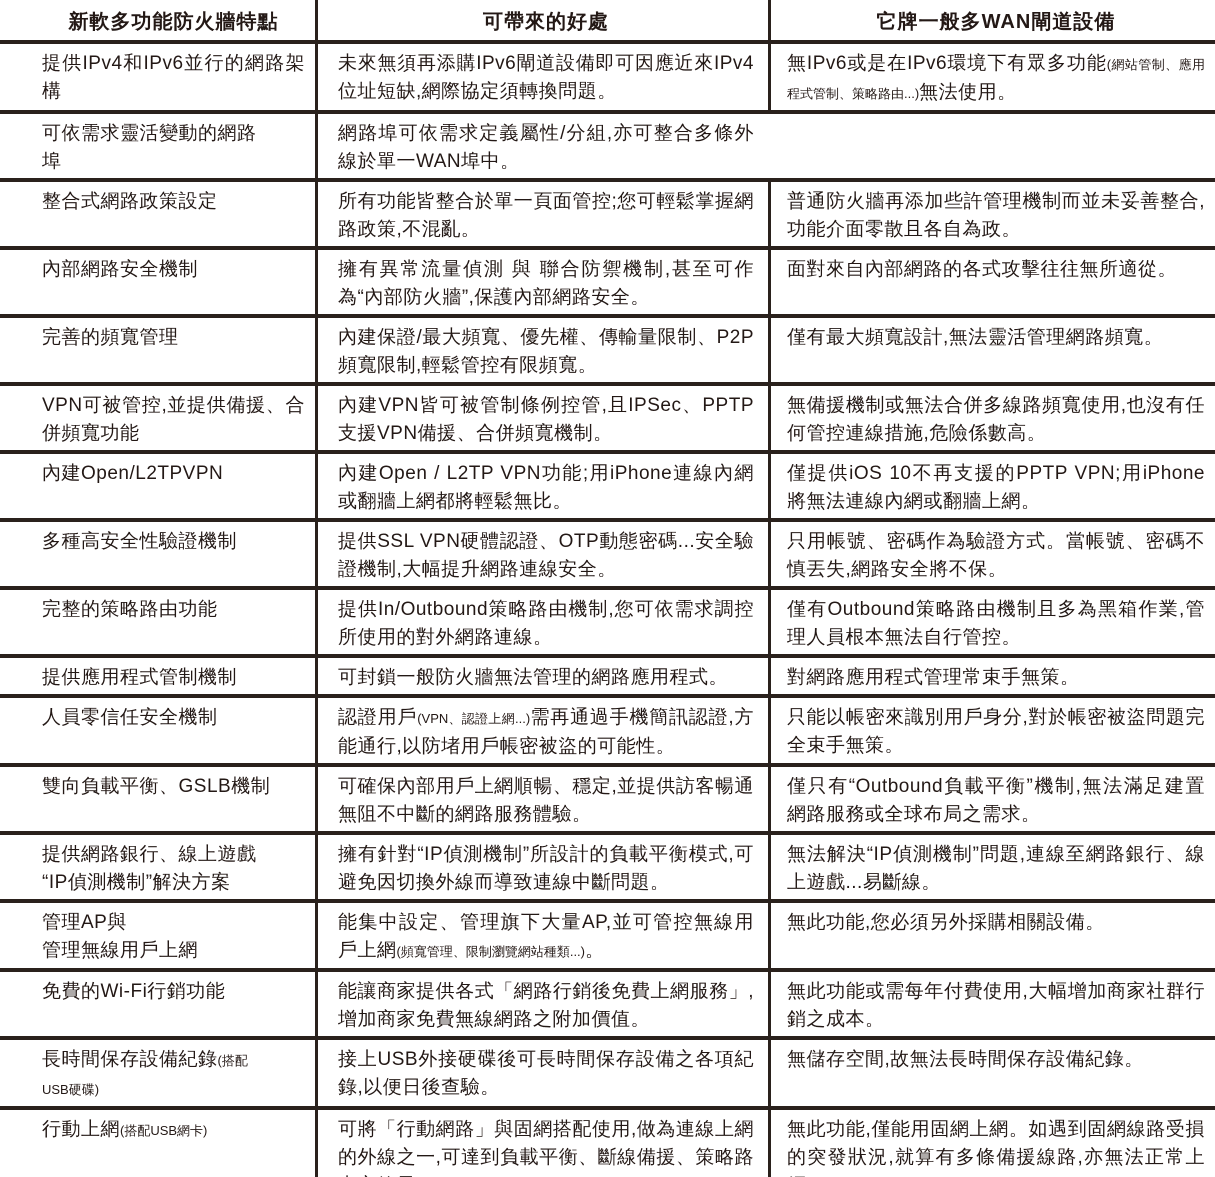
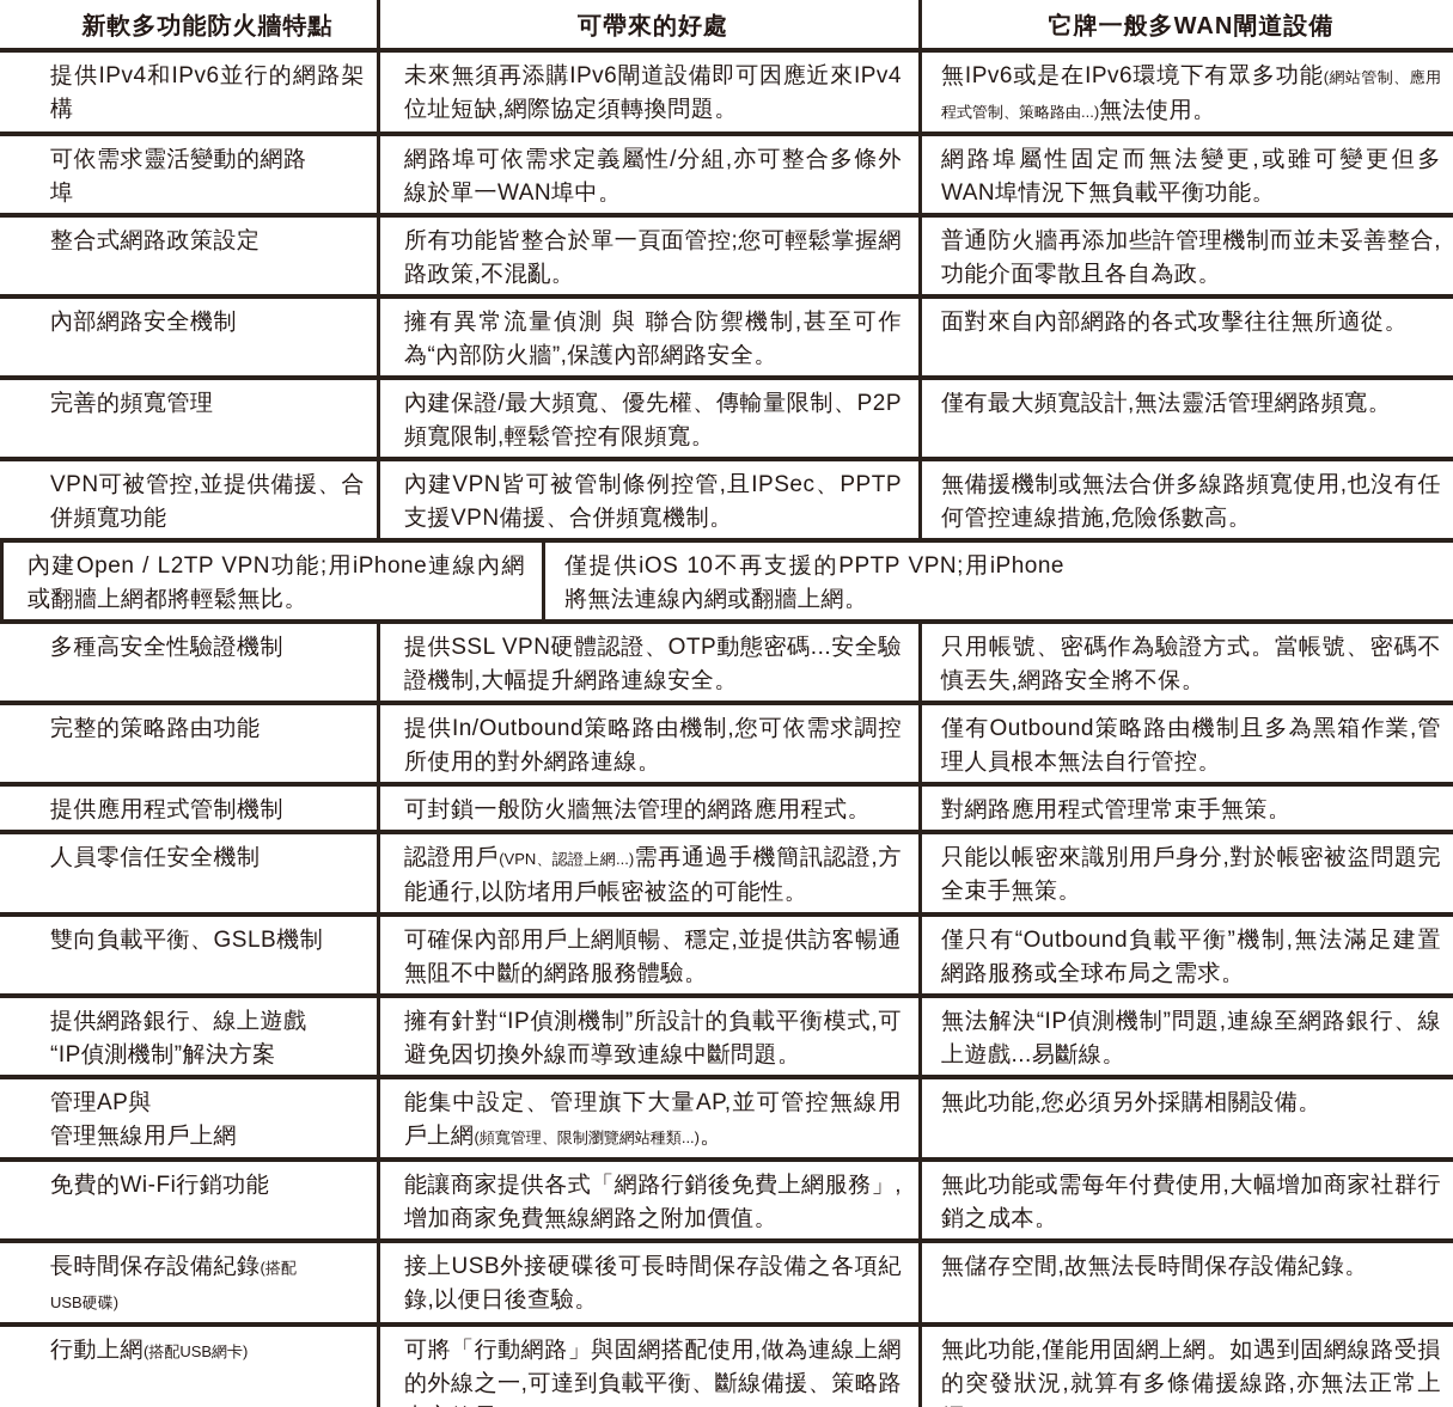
  新軟多功能防火牆特點
  可帶來的好處
  它牌一般多WAN閘道設備
  提供IPv4和IPv6並行的網路架構
  未來無須再添購IPv6閘道設備即可因應近來IPv4位址短缺,網際協定須轉換問題。
  無IPv6或是在IPv6環境下有眾多功能(網站管制、應用程式管制、策略路由...)無法使用。
  可依需求靈活變動的網路
  埠
  網路埠可依需求定義屬性/分組,亦可整合多條外線於單一WAN埠中。
+ 網路埠屬性固定而無法變更,或雖可變更但多WAN埠情況下無負載平衡功能。
  整合式網路政策設定
  所有功能皆整合於單一頁面管控;您可輕鬆掌握網路政策,不混亂。
  普通防火牆再添加些許管理機制而並未妥善整合,功能介面零散且各自為政。
  內部網路安全機制
  擁有異常流量偵測 與 聯合防禦機制,甚至可作為“內部防火牆”,保護內部網路安全。
  面對來自內部網路的各式攻擊往往無所適從。
  完善的頻寬管理
  內建保證/最大頻寬、優先權、傳輸量限制、P2P頻寬限制,輕鬆管控有限頻寬。
  僅有最大頻寬設計,無法靈活管理網路頻寬。
  VPN可被管控,並提供備援、合併頻寬功能
  內建VPN皆可被管制條例控管,且IPSec、PPTP支援VPN備援、合併頻寬機制。
  無備援機制或無法合併多線路頻寬使用,也沒有任何管控連線措施,危險係數高。
- 內建Open/L2TPVPN
  內建Open / L2TP VPN功能;用iPhone連線內網或翻牆上網都將輕鬆無比。
  僅提供iOS 10不再支援的PPTP VPN;用iPhone將無法連線內網或翻牆上網。
  多種高安全性驗證機制
  提供SSL VPN硬體認證、OTP動態密碼...安全驗證機制,大幅提升網路連線安全。
  只用帳號、密碼作為驗證方式。當帳號、密碼不慎丟失,網路安全將不保。
  完整的策略路由功能
  提供In/Outbound策略路由機制,您可依需求調控所使用的對外網路連線。
  僅有Outbound策略路由機制且多為黑箱作業,管理人員根本無法自行管控。
  提供應用程式管制機制
  可封鎖一般防火牆無法管理的網路應用程式。
  對網路應用程式管理常束手無策。
  人員零信任安全機制
  認證用戶(VPN、認證上網...)需再通過手機簡訊認證,方能通行,以防堵用戶帳密被盜的可能性。
  只能以帳密來識別用戶身分,對於帳密被盜問題完全束手無策。
  雙向負載平衡、GSLB機制
  可確保內部用戶上網順暢、穩定,並提供訪客暢通無阻不中斷的網路服務體驗。
  僅只有“Outbound負載平衡”機制,無法滿足建置網路服務或全球布局之需求。
  提供網路銀行、線上遊戲
  “IP偵測機制”解決方案
  擁有針對“IP偵測機制”所設計的負載平衡模式,可避免因切換外線而導致連線中斷問題。
  無法解決“IP偵測機制”問題,連線至網路銀行、線上遊戲...易斷線。
  管理AP與
  管理無線用戶上網
  能集中設定、管理旗下大量AP,並可管控無線用戶上網(頻寬管理、限制瀏覽網站種類...)。
  無此功能,您必須另外採購相關設備。
  免費的Wi-Fi行銷功能
  能讓商家提供各式「網路行銷後免費上網服務」,增加商家免費無線網路之附加價值。
  無此功能或需每年付費使用,大幅增加商家社群行銷之成本。
  長時間保存設備紀錄(搭配
  USB硬碟)
  接上USB外接硬碟後可長時間保存設備之各項紀錄,以便日後查驗。
  無儲存空間,故無法長時間保存設備紀錄。
  行動上網(搭配USB網卡)
  可將「行動網路」與固網搭配使用,做為連線上網的外線之一,可達到負載平衡、斷線備援、策略路
  無此功能,僅能用固網上網。如遇到固網線路受損的突發狀況,就算有多條備援線路,亦無法正常上
